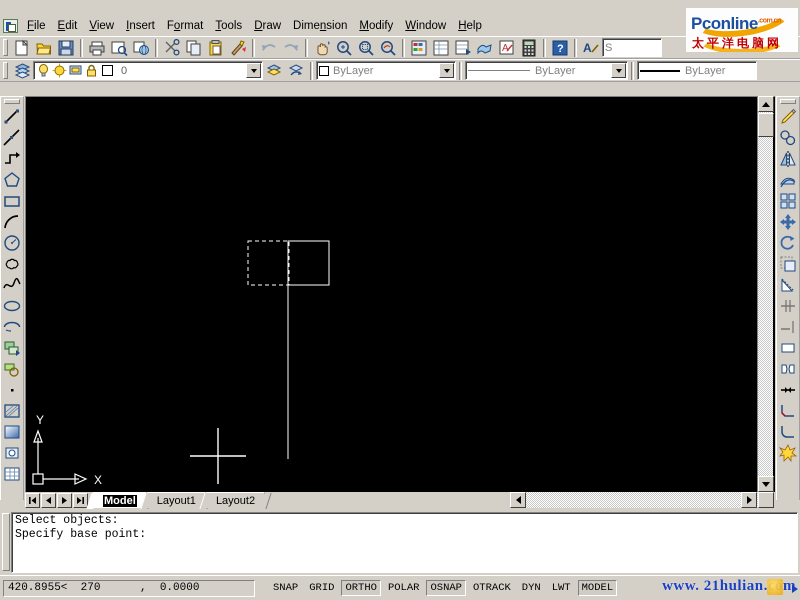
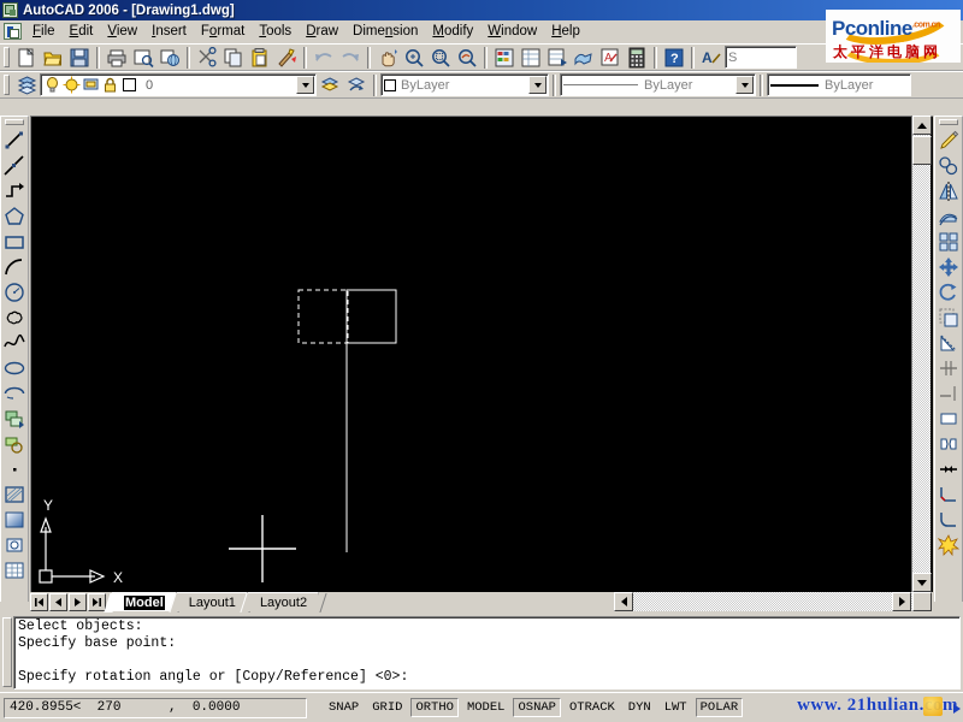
+ AutoCAD 2006 - [Drawing1.dwg]
  File
  Edit
  View
  Insert
  Format
  Tools
  Draw
  Dimension
  Modify
  Window
  Help
  太平洋电脑网
  A
  ?
  A
  S
  0
  ByLayer
  ByLayer
  ByLayer
  X
  Y
  Model
  Layout1
  Layout2
  Select objects:
  Specify base point:
+ Specify rotation angle or [Copy/Reference] <0>:
  420.8955< 270 , 0.0000
  SNAP
  GRID
  ORTHO
- POLAR
+ MODEL
  OSNAP
  OTRACK
  DYN
  LWT
- MODEL
+ POLAR
  www. 21hulian.m
